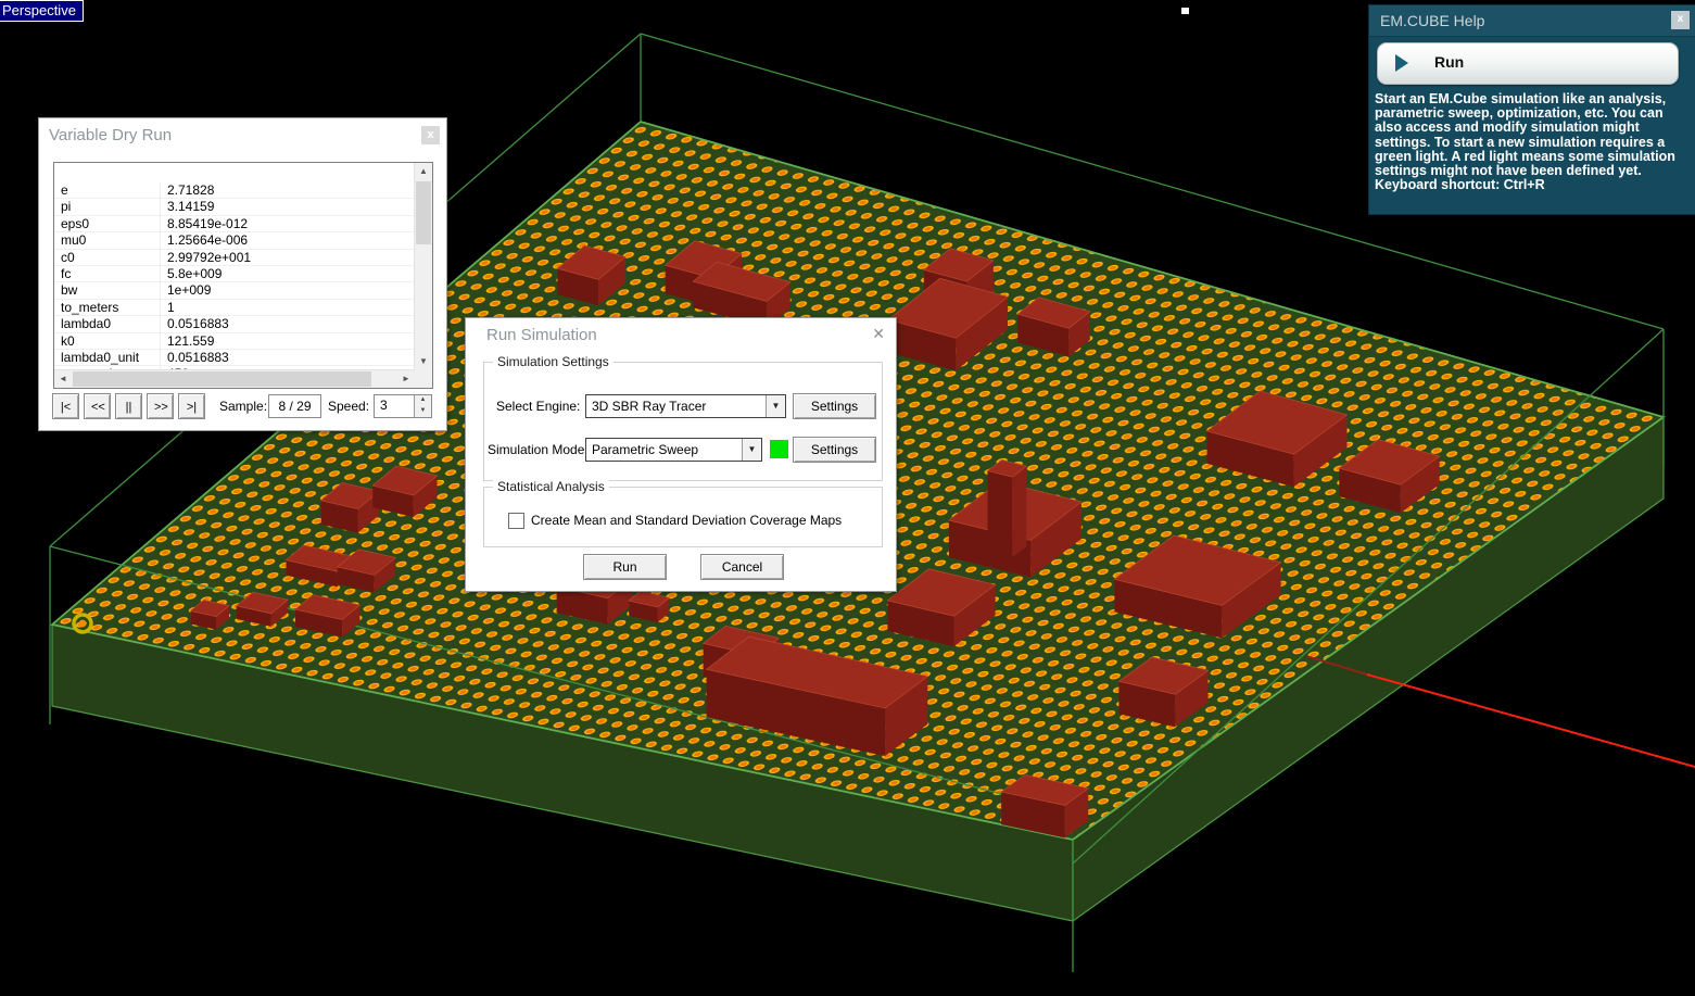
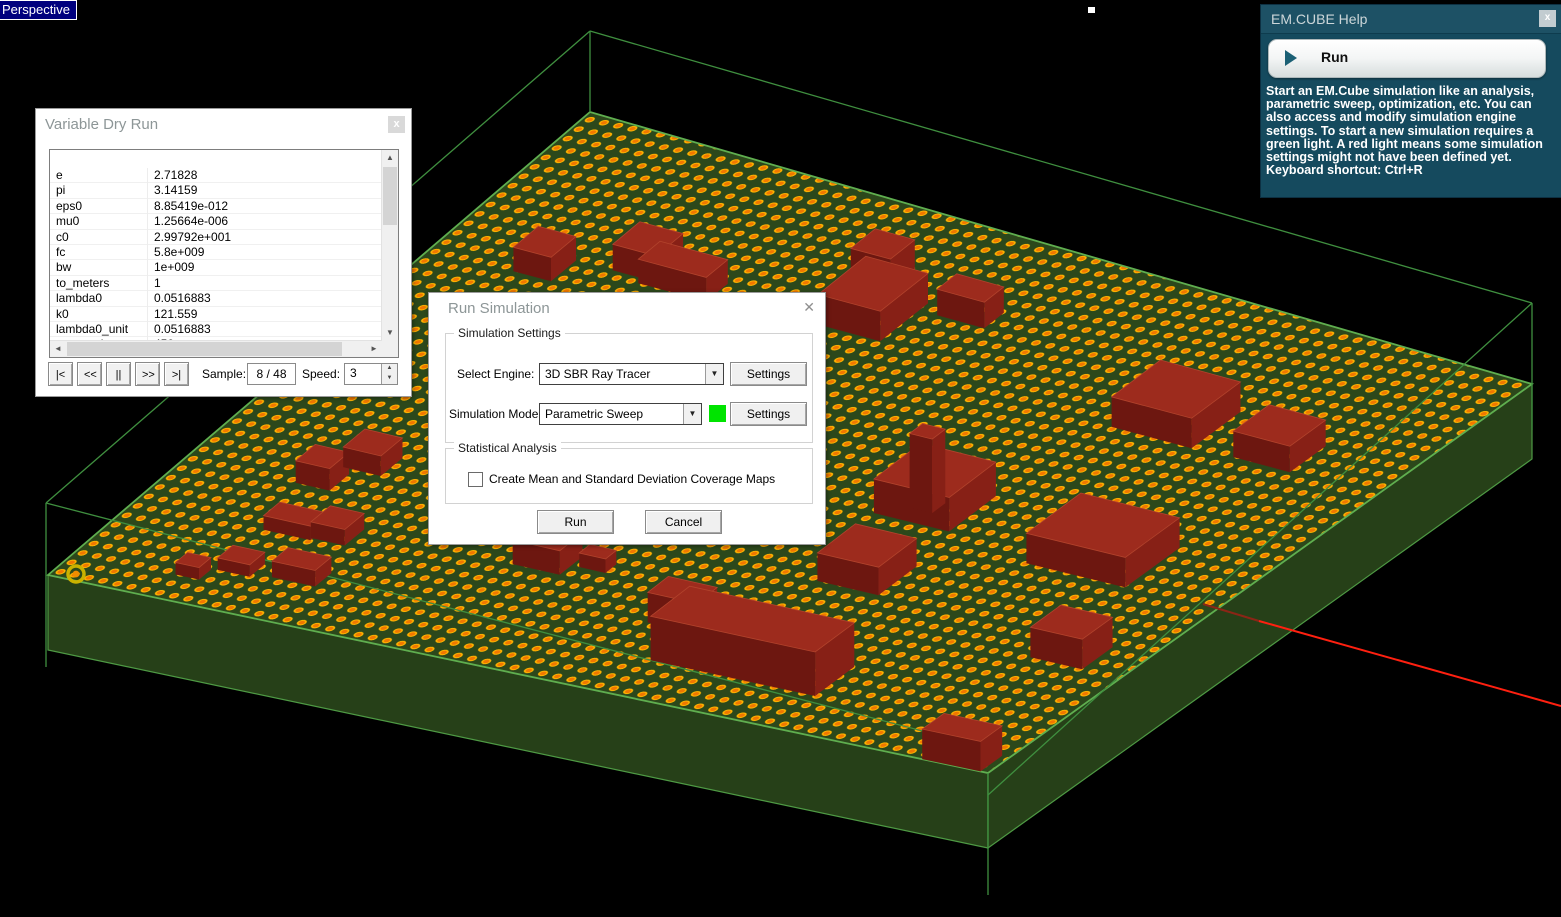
  Perspective
  Variable Dry Run
  x
  e
  2.71828
  pi
  3.14159
  eps0
  8.85419e-012
  mu0
  1.25664e-006
  c0
  2.99792e+001
  fc
  5.8e+009
  bw
  1e+009
  to_meters
  1
  lambda0
  0.0516883
  k0
  121.559
  lambda0_unit
  0.0516883
  ▲
  ▼
  ◄
  ►
  |<
  <<
  ||
  >>
  >|
  Sample:
- 8 / 29
+ 8 / 48
  Speed:
  3
  Run Simulation
  ✕
  Simulation Settings
  Select Engine:
  3D SBR Ray Tracer
  ▼
  Settings
  Simulation Mode
  Parametric Sweep
  ▼
  Settings
  Statistical Analysis
  Create Mean and Standard Deviation Coverage Maps
  Run
  Cancel
  EM.CUBE Help
  x
  Run
- Start an EM.Cube simulation like an analysis, parametric sweep, optimization, etc. You can also access and modify simulation might settings. To start a new simulation requires a green light. A red light means some simulation settings might not have been defined yet. Keyboard shortcut: Ctrl+R
+ Start an EM.Cube simulation like an analysis, parametric sweep, optimization, etc. You can also access and modify simulation engine settings. To start a new simulation requires a green light. A red light means some simulation settings might not have been defined yet. Keyboard shortcut: Ctrl+R
